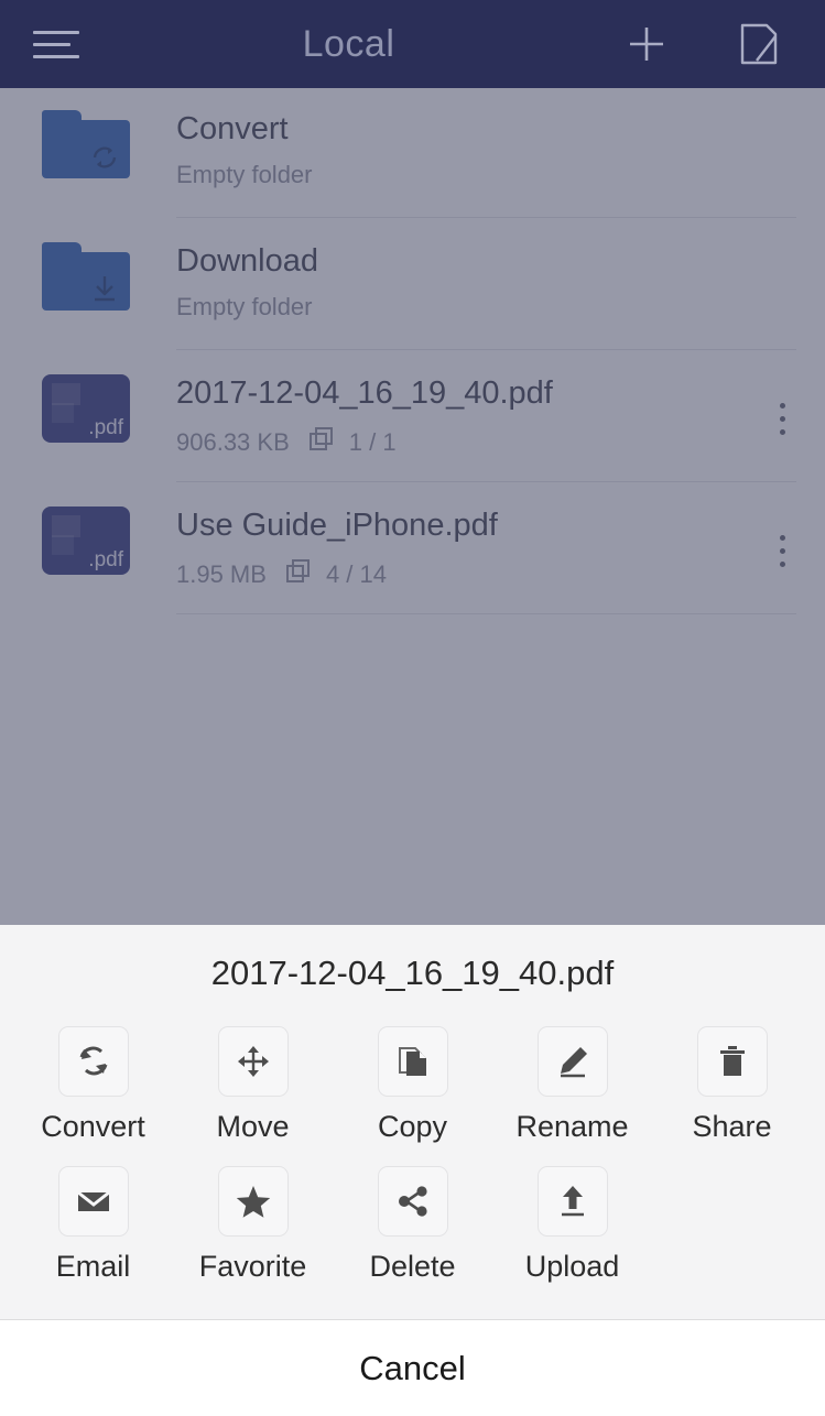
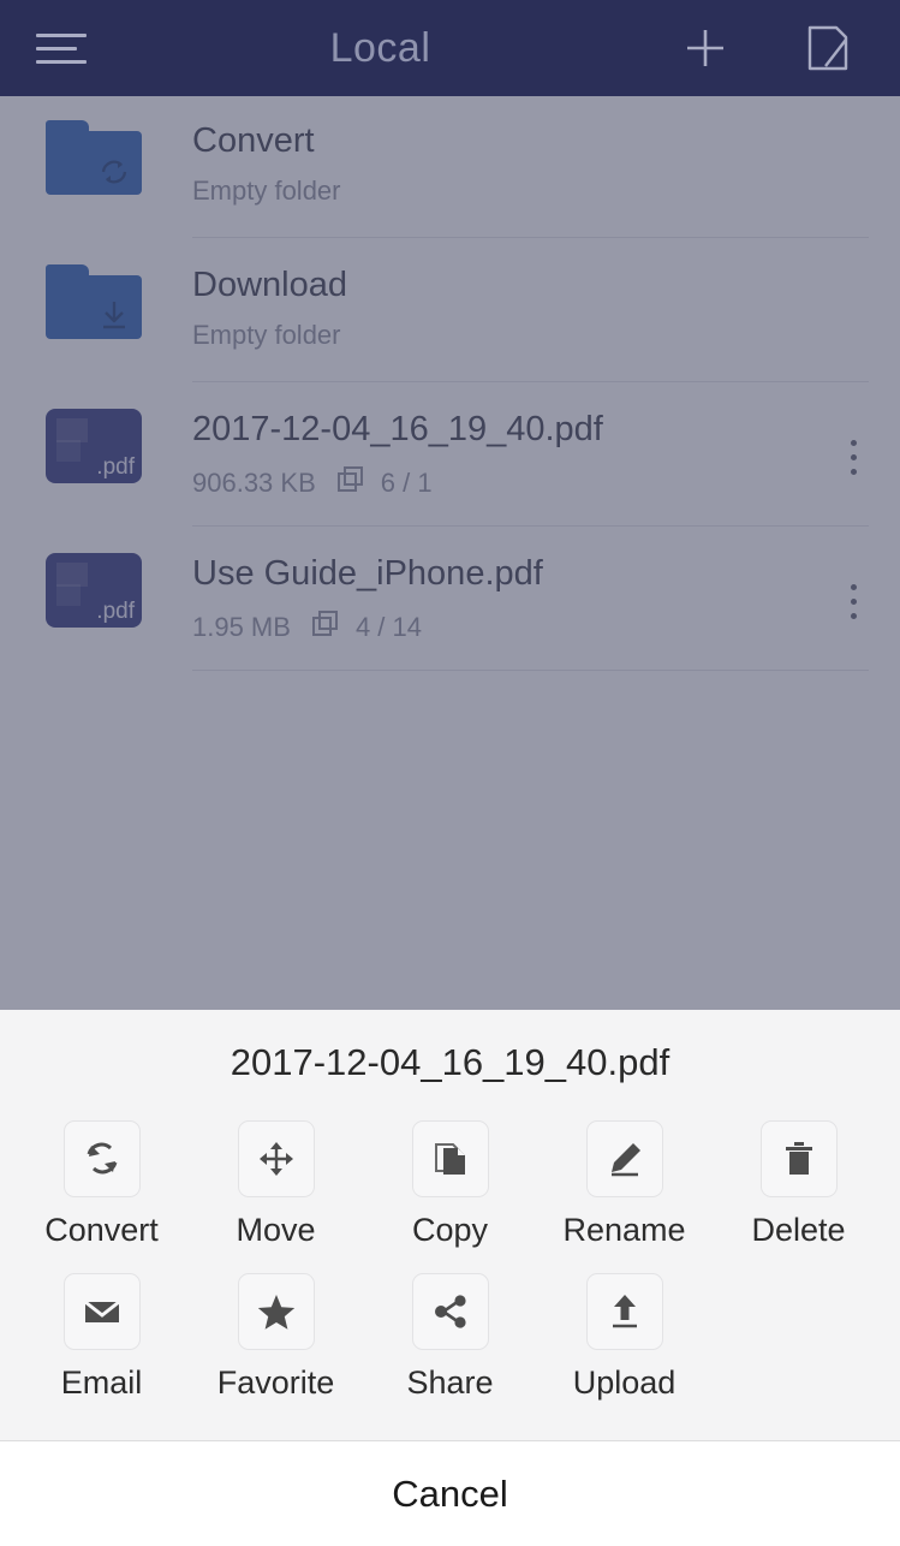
  Local
  Convert
  Empty folder
  Download
  Empty folder
  .pdf
  2017-12-04_16_19_40.pdf
  906.33 KB
- 1 / 1
+ 6 / 1
  .pdf
  Use Guide_iPhone.pdf
  1.95 MB
  4 / 14
  2017-12-04_16_19_40.pdf
  Convert
  Move
  Copy
  Rename
- Share
+ Delete
  Email
  Favorite
- Delete
+ Share
  Upload
  Cancel
